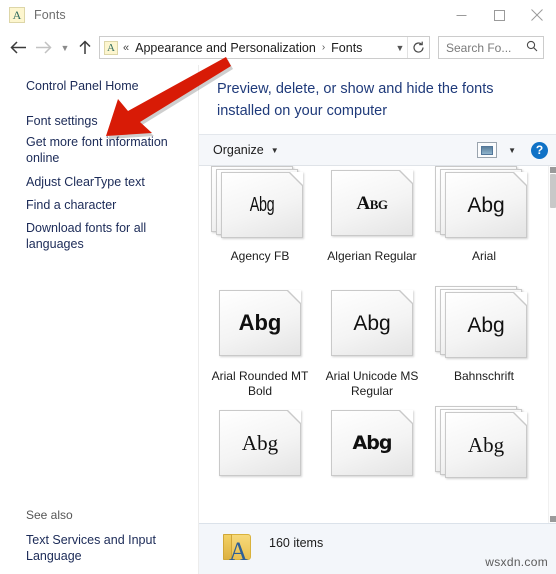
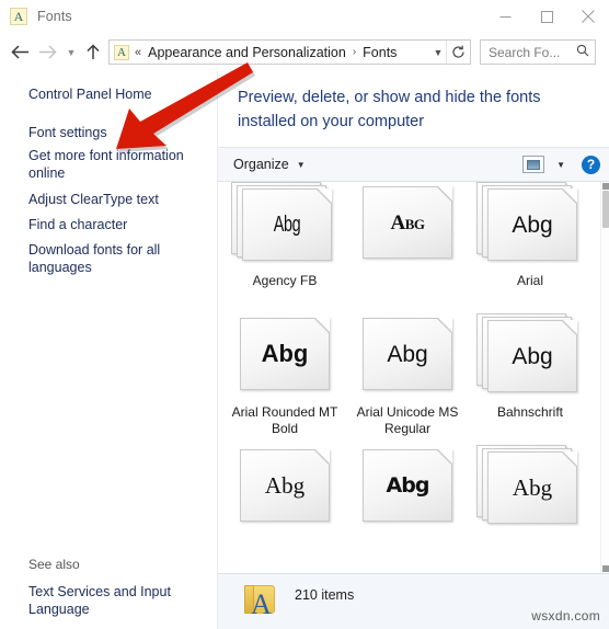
  A
  Fonts
  ▼
  A
  «
  Appearance and Personalization
  ›
  Fonts
  ▼
  Search Fo...
  Control Panel Home
  Font settings
  Get more font information online
  Adjust ClearType text
  Find a character
  Download fonts for all languages
  See also
  Text Services and Input Language
  Preview, delete, or show and hide the fonts installed on your computer
  Organize
  ▼
  ▼
  ?
  Abg
  Agency FB
  Abg
- Algerian Regular
  Abg
  Arial
  Abg
  Arial Rounded MT Bold
  Abg
  Arial Unicode MS Regular
  Abg
  Bahnschrift
  Abg
  Abg
  Abg
  A
- 160 items
+ 210 items
  wsxdn.com
